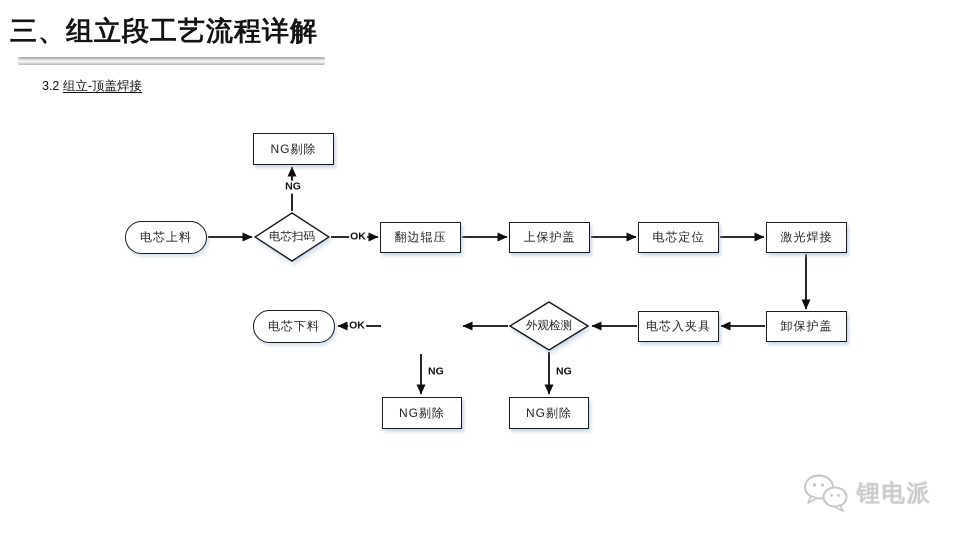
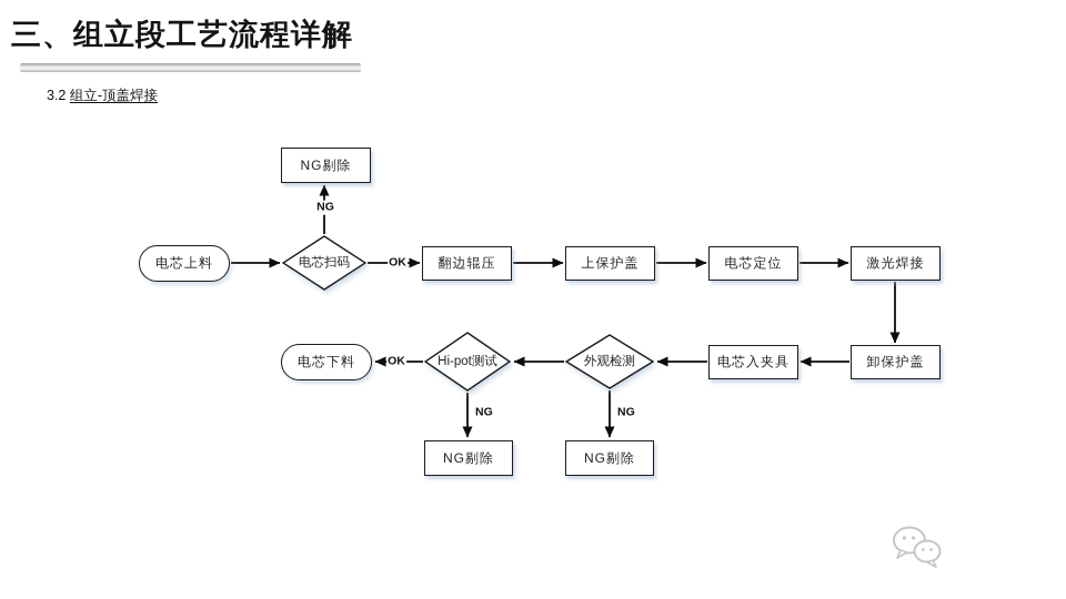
  三、组立段工艺流程详解
  3.2 组立-顶盖焊接
  电芯上料
  电芯扫码
  NG剔除
  翻边辊压
  上保护盖
  电芯定位
  激光焊接
  卸保护盖
  电芯入夹具
  外观检测
+ Hi-pot测试
  电芯下料
  NG剔除
  NG剔除
  NG
  OK
  OK
  NG
  NG
- 锂电派
